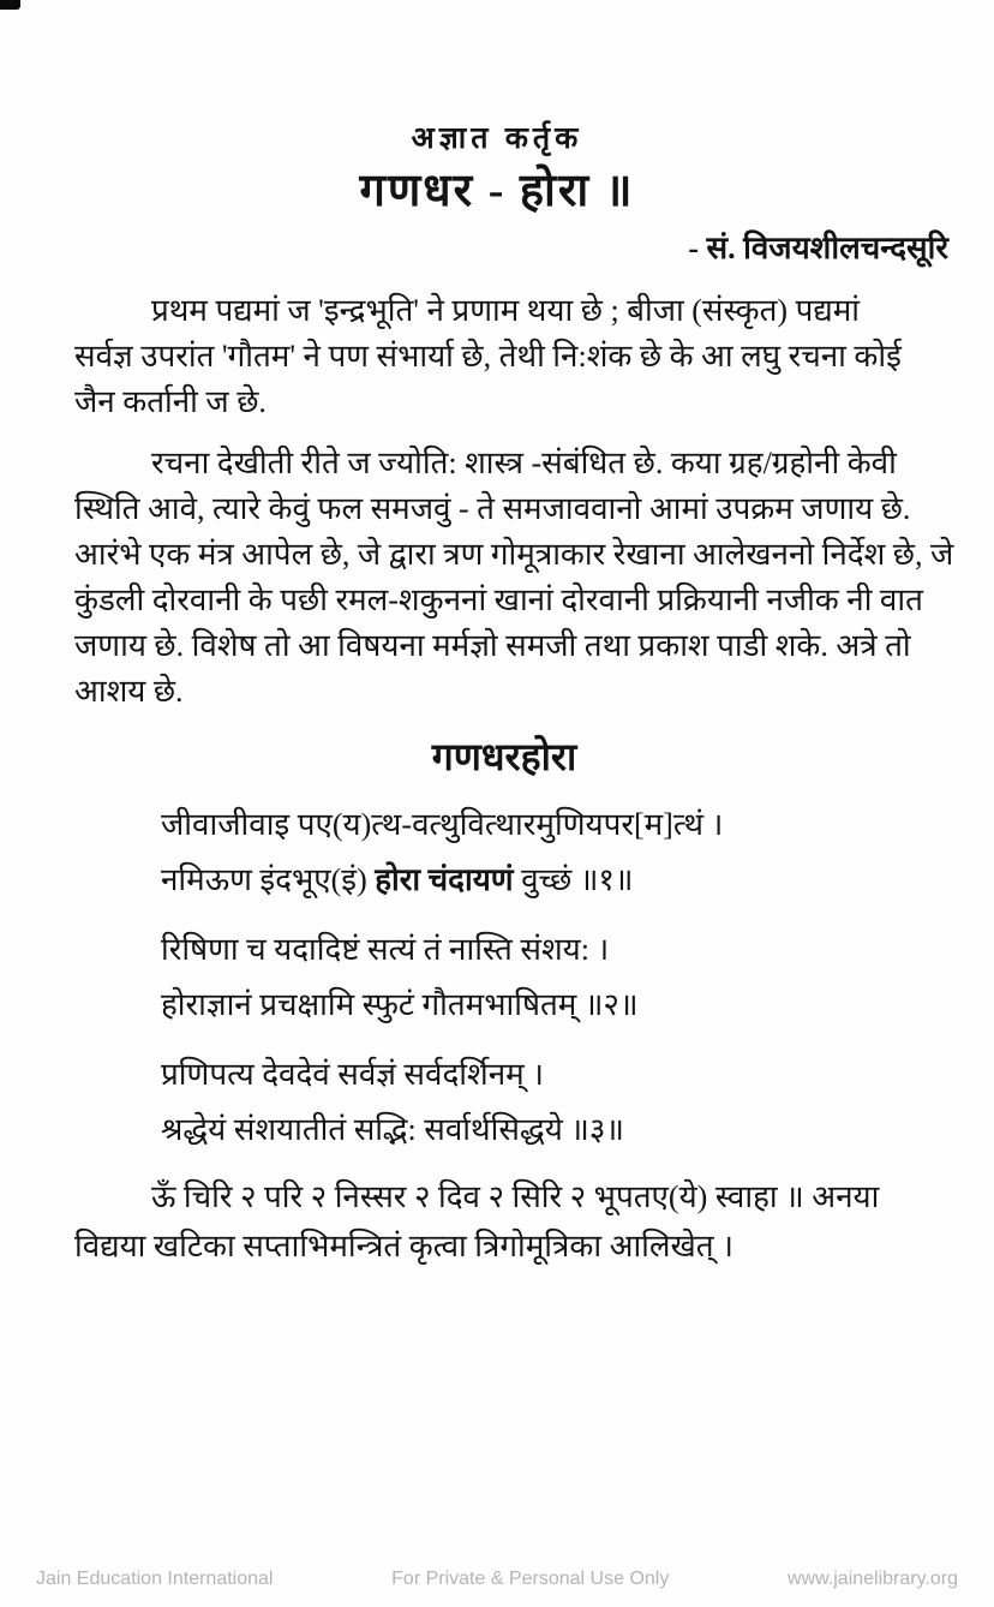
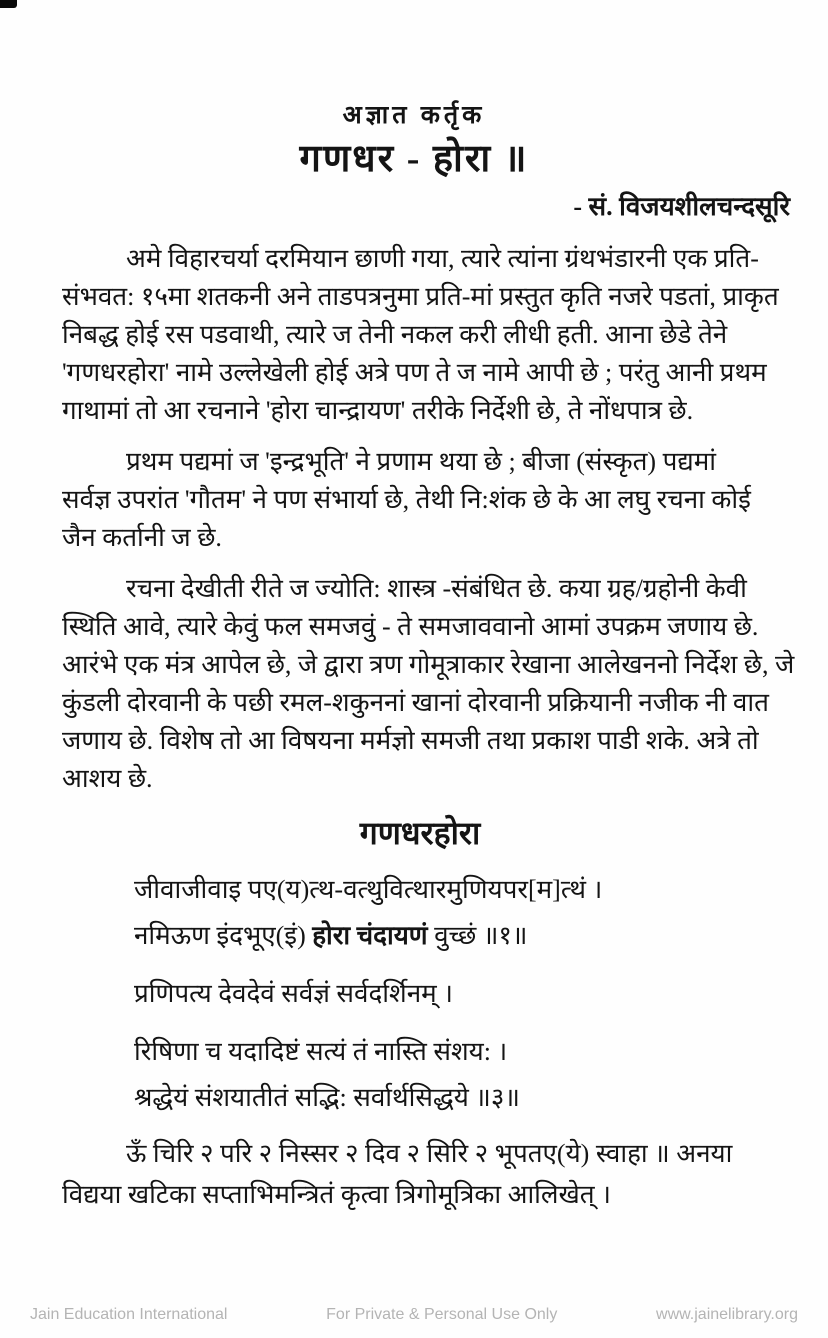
  अज्ञात कर्तृक
  गणधर - होरा ॥
  - सं. विजयशीलचन्दसूरि
+ अमे विहारचर्या दरमियान छाणी गया, त्यारे त्यांना ग्रंथभंडारनी एक प्रति-
+ संभवत: १५मा शतकनी अने ताडपत्रनुमा प्रति-मां प्रस्तुत कृति नजरे पडतां, प्राकृत
+ निबद्ध होई रस पडवाथी, त्यारे ज तेनी नकल करी लीधी हती. आना छेडे तेने
+ 'गणधरहोरा' नामे उल्लेखेली होई अत्रे पण ते ज नामे आपी छे ; परंतु आनी प्रथम
+ गाथामां तो आ रचनाने 'होरा चान्द्रायण' तरीके निर्देशी छे, ते नोंधपात्र छे.
  प्रथम पद्यमां ज 'इन्द्रभूति' ने प्रणाम थया छे ; बीजा (संस्कृत) पद्यमां
  सर्वज्ञ उपरांत 'गौतम' ने पण संभार्या छे, तेथी नि:शंक छे के आ लघु रचना कोई
  जैन कर्तानी ज छे.
  रचना देखीती रीते ज ज्योति: शास्त्र -संबंधित छे. कया ग्रह/ग्रहोनी केवी
  स्थिति आवे, त्यारे केवुं फल समजवुं - ते समजाववानो आमां उपक्रम जणाय छे.
  आरंभे एक मंत्र आपेल छे, जे द्वारा त्रण गोमूत्राकार रेखाना आलेखननो निर्देश छे, जे
  कुंडली दोरवानी के पछी रमल-शकुननां खानां दोरवानी प्रक्रियानी नजीक नी वात
  जणाय छे. विशेष तो आ विषयना मर्मज्ञो समजी तथा प्रकाश पाडी शके. अत्रे तो
  आशय छे.
  गणधरहोरा
  जीवाजीवाइ पए(य)त्थ-वत्थुवित्थारमुणियपर[म]त्थं ।
  नमिऊण इंदभूए(इं) होरा चंदायणं वुच्छं ॥१॥
- रिषिणा च यदादिष्टं सत्यं तं नास्ति संशय: ।
+ प्रणिपत्य देवदेवं सर्वज्ञं सर्वदर्शिनम् ।
- होराज्ञानं प्रचक्षामि स्फुटं गौतमभाषितम् ॥२॥
- प्रणिपत्य देवदेवं सर्वज्ञं सर्वदर्शिनम् ।
+ रिषिणा च यदादिष्टं सत्यं तं नास्ति संशय: ।
  श्रद्धेयं संशयातीतं सद्भि: सर्वार्थसिद्धये ॥३॥
  ऊँ चिरि २ परि २ निस्सर २ दिव २ सिरि २ भूपतए(ये) स्वाहा ॥ अनया
  विद्यया खटिका सप्ताभिमन्त्रितं कृत्वा त्रिगोमूत्रिका आलिखेत् ।
  Jain Education International
  For Private & Personal Use Only
  www.jainelibrary.org
